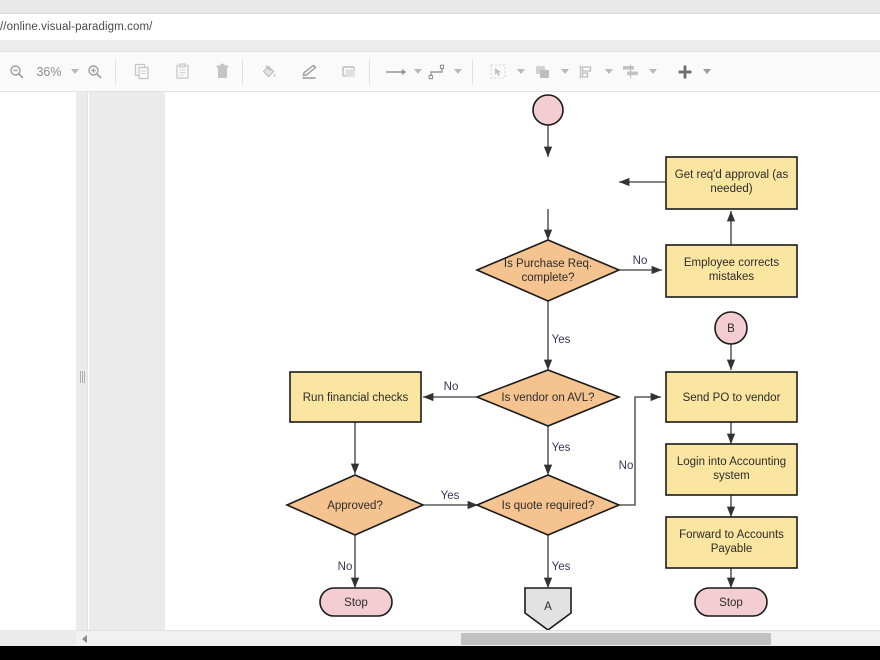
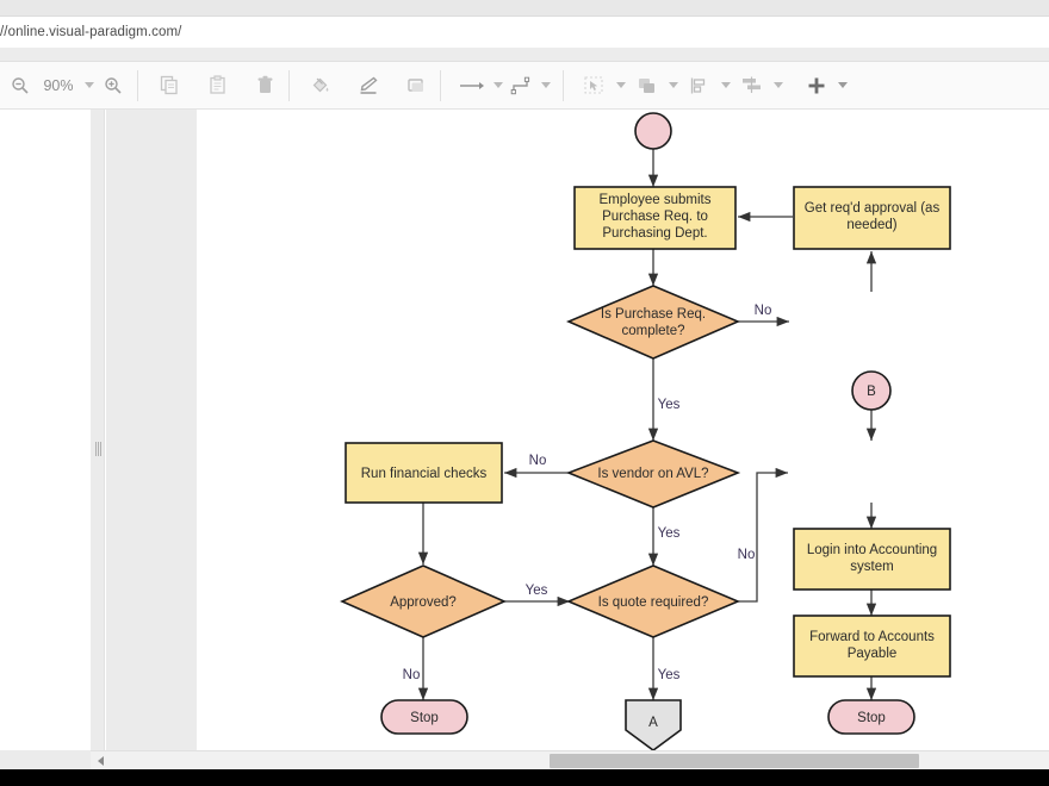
  //online.visual-paradigm.com/
- 36%
+ 90%
+ Employee submits
+ Purchase Req. to
+ Purchasing Dept.
  Get req'd approval (as
  needed)
  Is Purchase Req.
  complete?
- Employee corrects
- mistakes
  B
  Is vendor on AVL?
  Run financial checks
- Send PO to vendor
  Approved?
  Is quote required?
  Login into Accounting
  system
  Forward to Accounts
  Payable
  Stop
  Stop
  A
  No
  Yes
  No
  Yes
  Yes
  No
  Yes
  No
